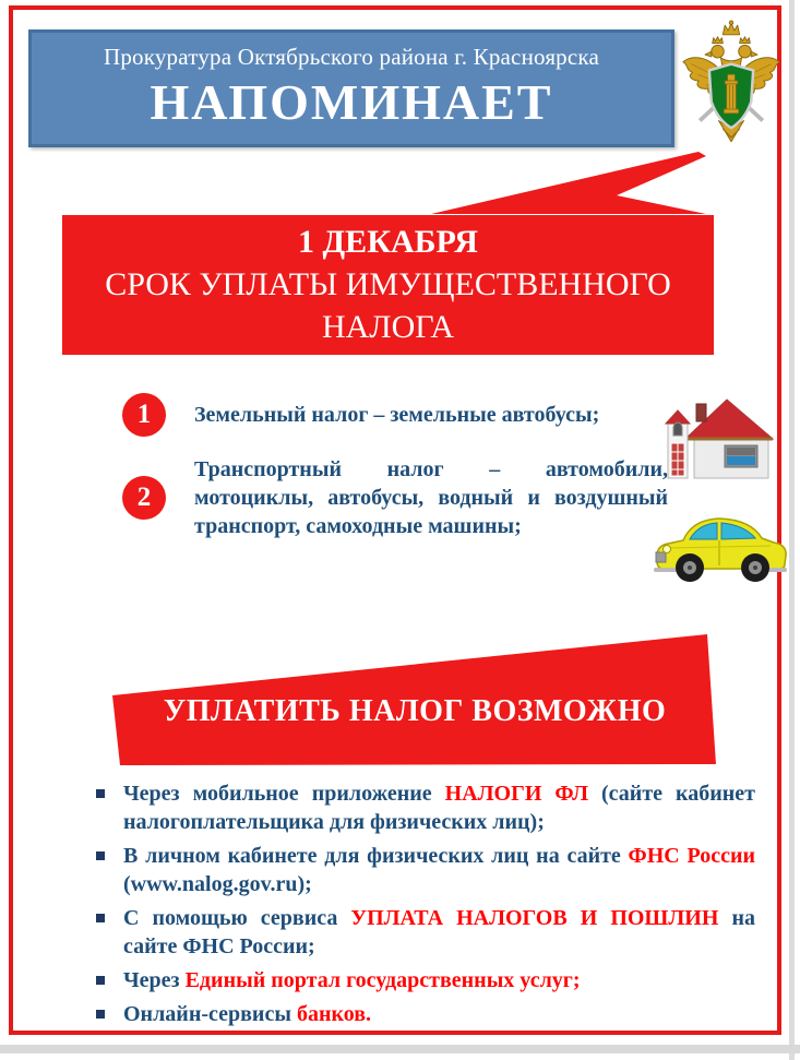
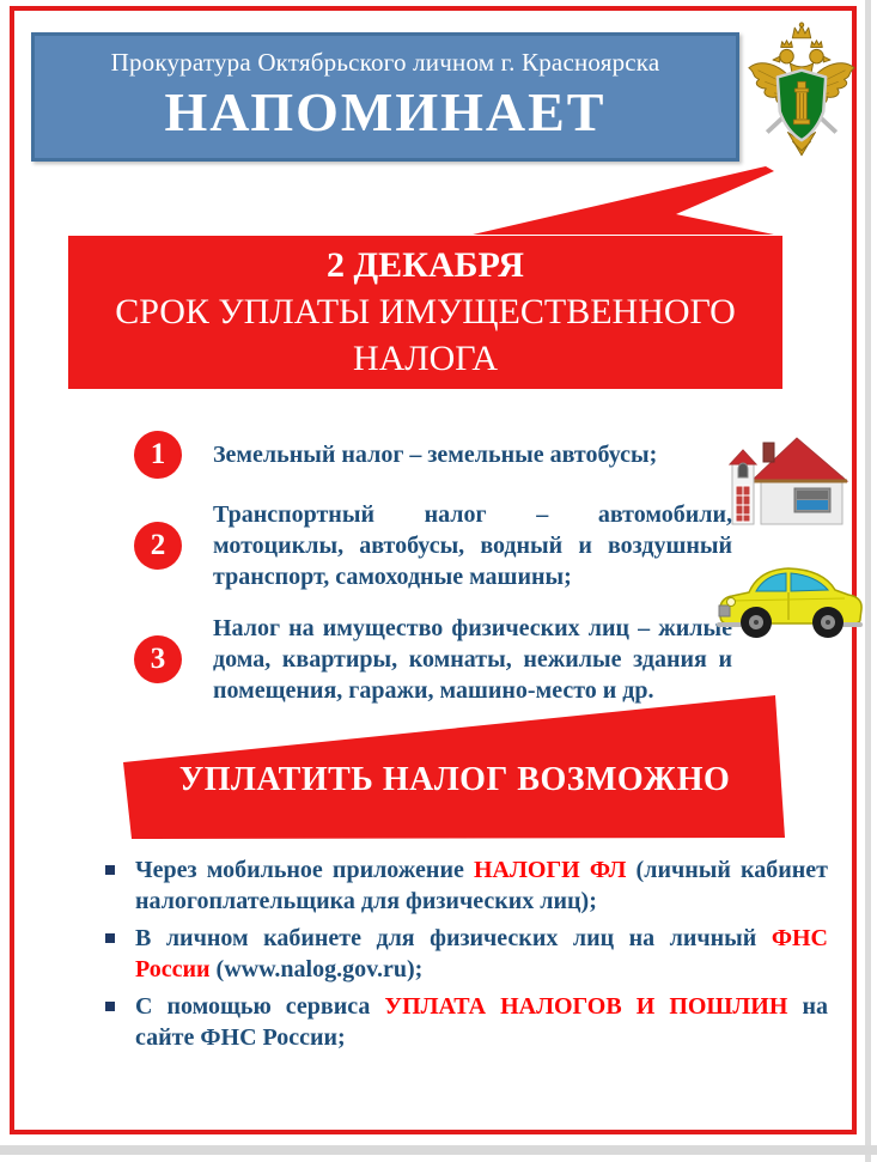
- Прокуратура Октябрьского района г. Красноярска
+ Прокуратура Октябрьского личном г. Красноярска
  НАПОМИНАЕТ
- 1 ДЕКАБРЯ
+ 2 ДЕКАБРЯ
  СРОК УПЛАТЫ ИМУЩЕСТВЕННОГО
  НАЛОГА
  1
  Земельный налог – земельные автобусы;
  2
  Транспортный налог – автомобили, мотоциклы, автобусы, водный и воздушный транспорт, самоходные машины;
+ 3
+ Налог на имущество физических лиц – жилые дома, квартиры, комнаты, нежилые здания и помещения, гаражи, машино-место и др.
  УПЛАТИТЬ НАЛОГ ВОЗМОЖНО
- Через мобильное приложение НАЛОГИ ФЛ (сайте кабинет налогоплательщика для физических лиц);
+ Через мобильное приложение НАЛОГИ ФЛ (личный кабинет налогоплательщика для физических лиц);
- В личном кабинете для физических лиц на сайте ФНС России (www.nalog.gov.ru);
+ В личном кабинете для физических лиц на личный ФНС России (www.nalog.gov.ru);
  С помощью сервиса УПЛАТА НАЛОГОВ И ПОШЛИН на сайте ФНС России;
- Через Единый портал государственных услуг;
- Онлайн-сервисы банков.
